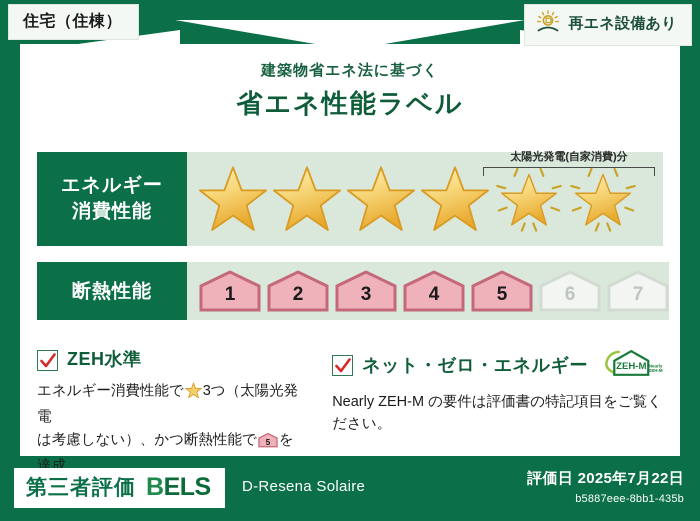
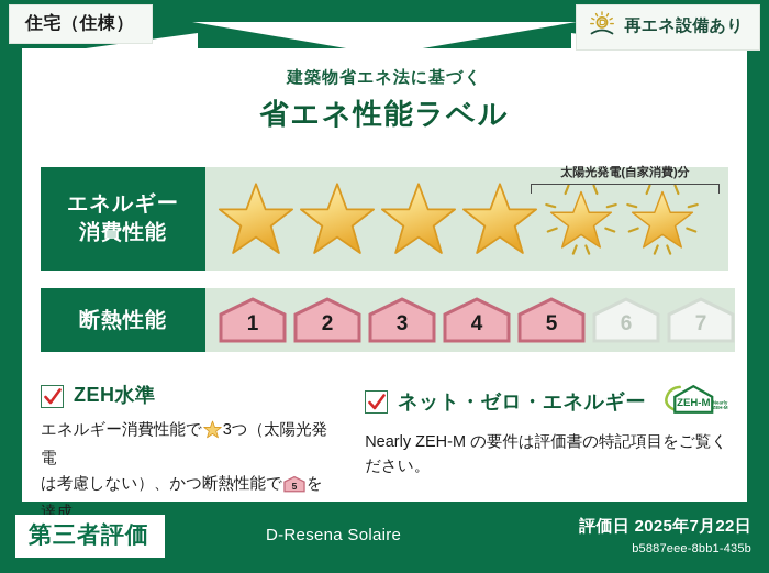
  住宅（住棟）
  再エネ設備あり
  建築物省エネ法に基づく
  省エネ性能ラベル
  エネルギー
  消費性能
  太陽光発電(自家消費)分
  断熱性能
  1
  2
  3
  4
  5
  6
  7
  ZEH水準
  エネルギー消費性能で 3つ（太陽光発電
  は考慮しない）、かつ断熱性能で
  5
  を達成
  ネット・ゼロ・エネルギー
  ZEH-M
  Nearly ZEH-M の要件は評価書の特記項目をご覧ください。
  第三者評価
- BELS
  D-Resena Solaire
  評価日 2025年7月22日
  b5887eee-8bb1-435b
